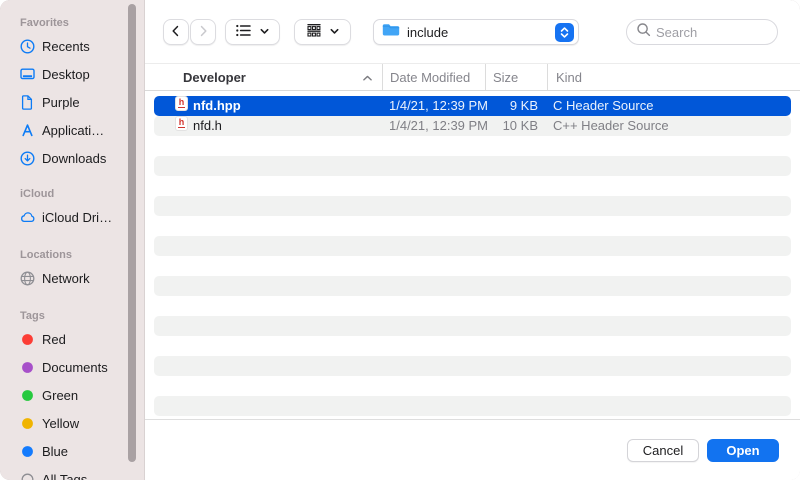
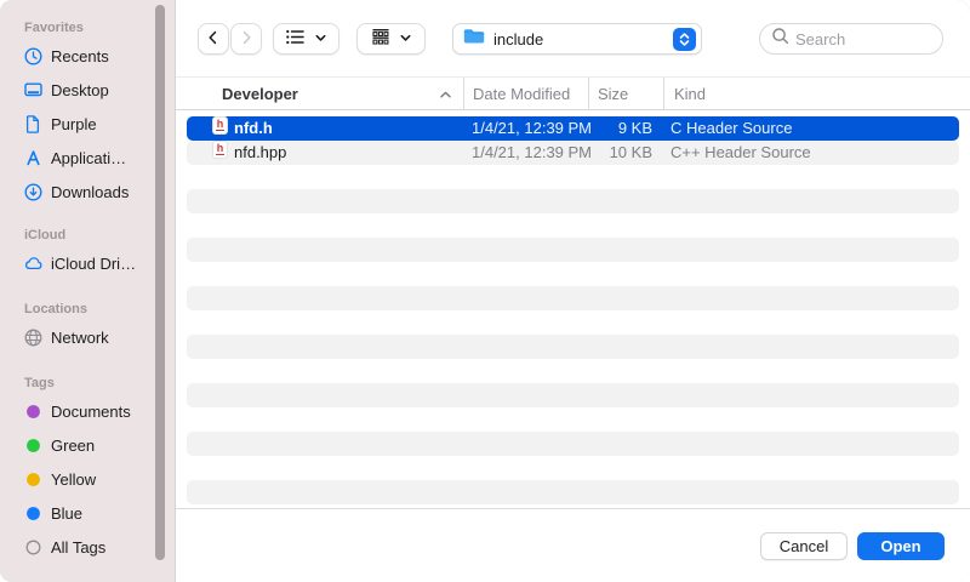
  Favorites
  Recents
  Desktop
  Purple
  Applicati…
  Downloads
  iCloud
  iCloud Dri…
  Locations
  Network
  Tags
- Red
  Documents
  Green
  Yellow
  Blue
  All Tags
  include
  Search
  Developer
  Date Modified
  Size
  Kind
  h
- nfd.hpp
+ nfd.h
  1/4/21, 12:39 PM
  9 KB
  C Header Source
  h
- nfd.h
+ nfd.hpp
  1/4/21, 12:39 PM
  10 KB
  C++ Header Source
  Cancel
  Open
